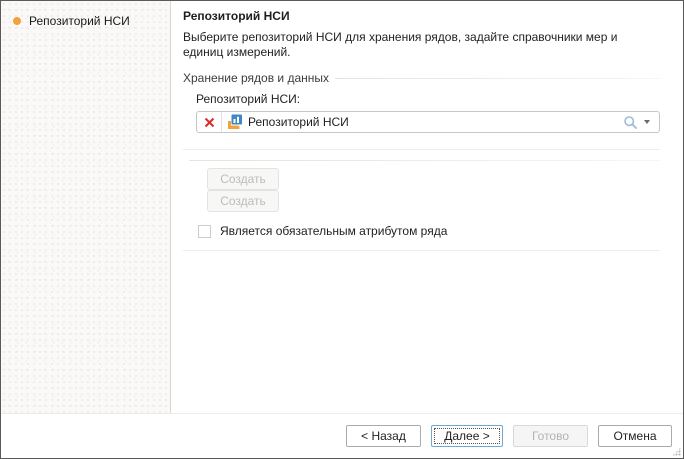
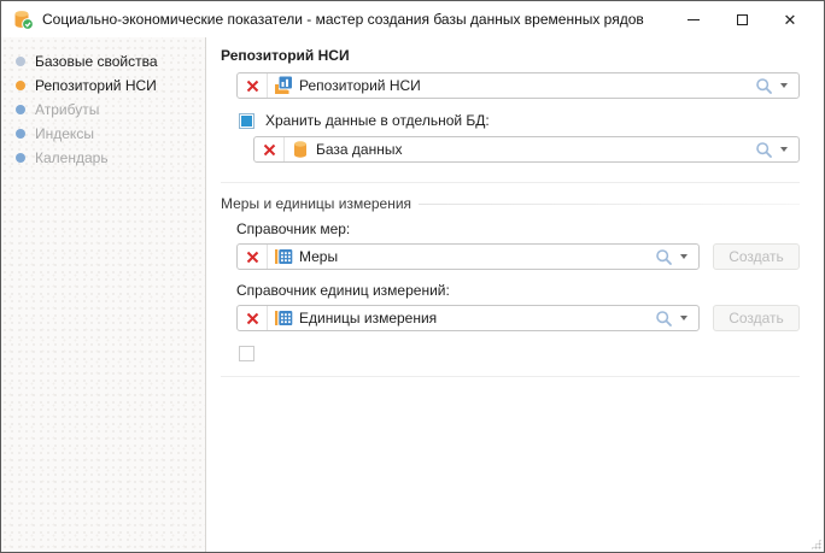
+ Социально-экономические показатели - мастер создания базы данных временных рядов
+ ✕
+ Базовые свойства
  Репозиторий НСИ
+ Атрибуты
+ Индексы
+ Календарь
  Репозиторий НСИ
- Выберите репозиторий НСИ для хранения рядов, задайте справочники мер и единиц измерений.
- Хранение рядов и данных
- Репозиторий НСИ:
  Репозиторий НСИ
+ Хранить данные в отдельной БД:
+ База данных
+ Меры и единицы измерения
+ Справочник мер:
+ Меры
  Создать
+ Справочник единиц измерений:
+ Единицы измерения
  Создать
- Является обязательным атрибутом ряда
- < Назад
- Далее >
- Готово
- Отмена
